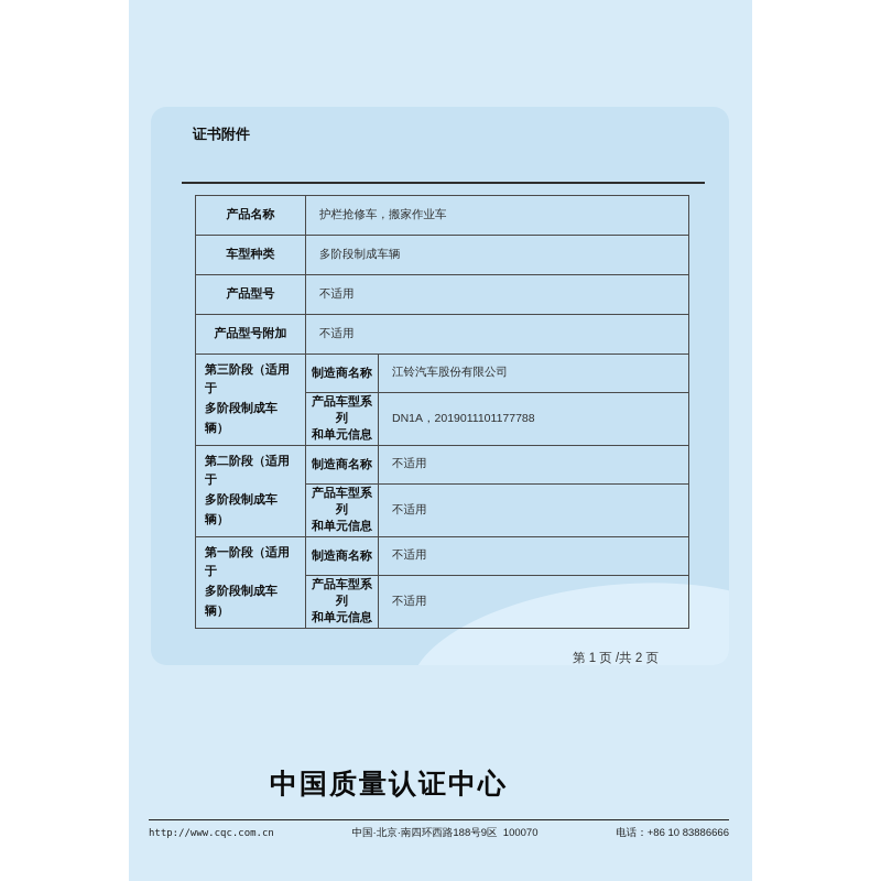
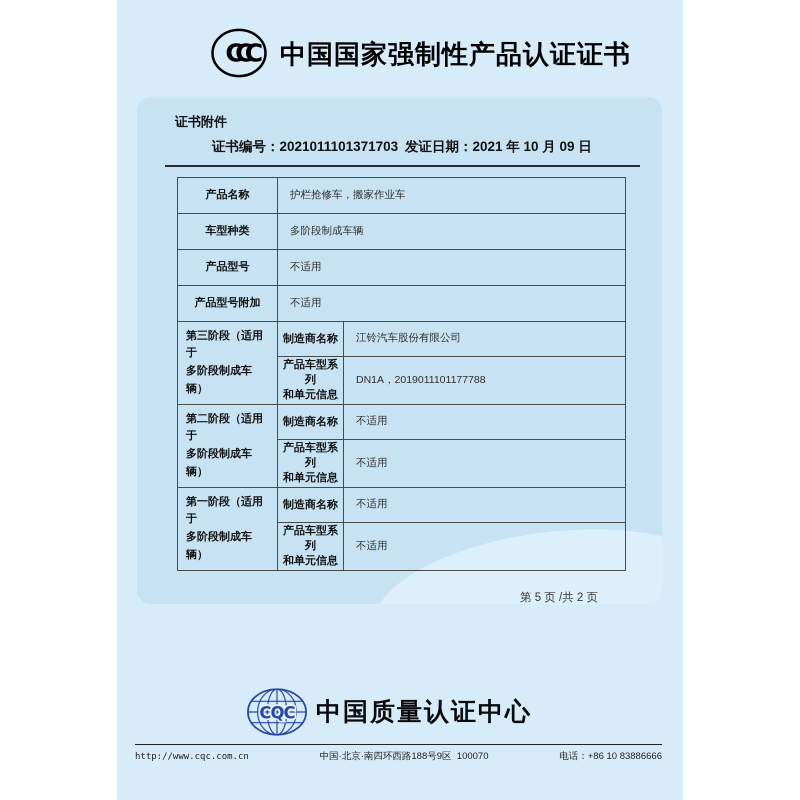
+ CCC
+ 中国国家强制性产品认证证书
  证书附件
+ 证书编号：2021011101371703
+ 发证日期：2021 年 10 月 09 日
  产品名称	护栏抢修车，搬家作业车
  车型种类	多阶段制成车辆
  产品型号	不适用
  产品型号附加	不适用
  第三阶段（适用于 多阶段制成车辆）	制造商名称	江铃汽车股份有限公司
  产品车型系列 和单元信息	DN1A，2019011101177788
  第二阶段（适用于 多阶段制成车辆）	制造商名称	不适用
  产品车型系列 和单元信息	不适用
  第一阶段（适用于 多阶段制成车辆）	制造商名称	不适用
  产品车型系列 和单元信息	不适用
- 第 1 页 /共 2 页
+ 第 5 页 /共 2 页
+ CQC
  中国质量认证中心
  http://www.cqc.com.cn
  中国·北京·南四环西路188号9区 100070
  电话：+86 10 83886666
